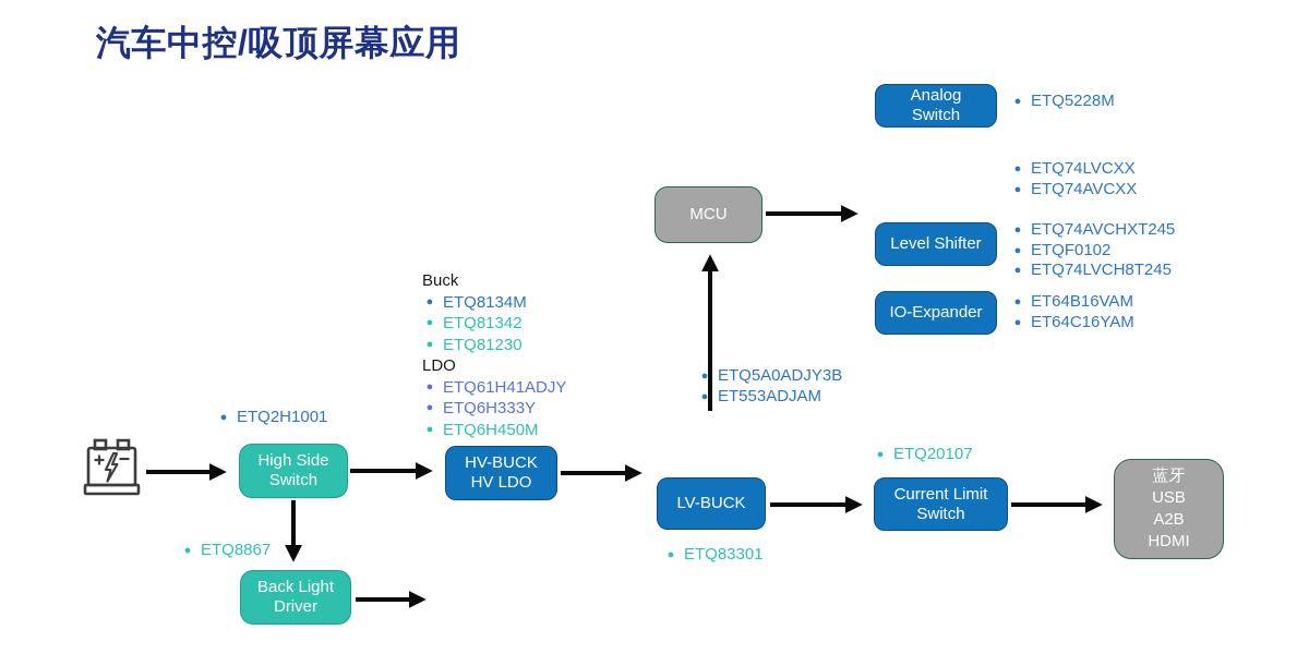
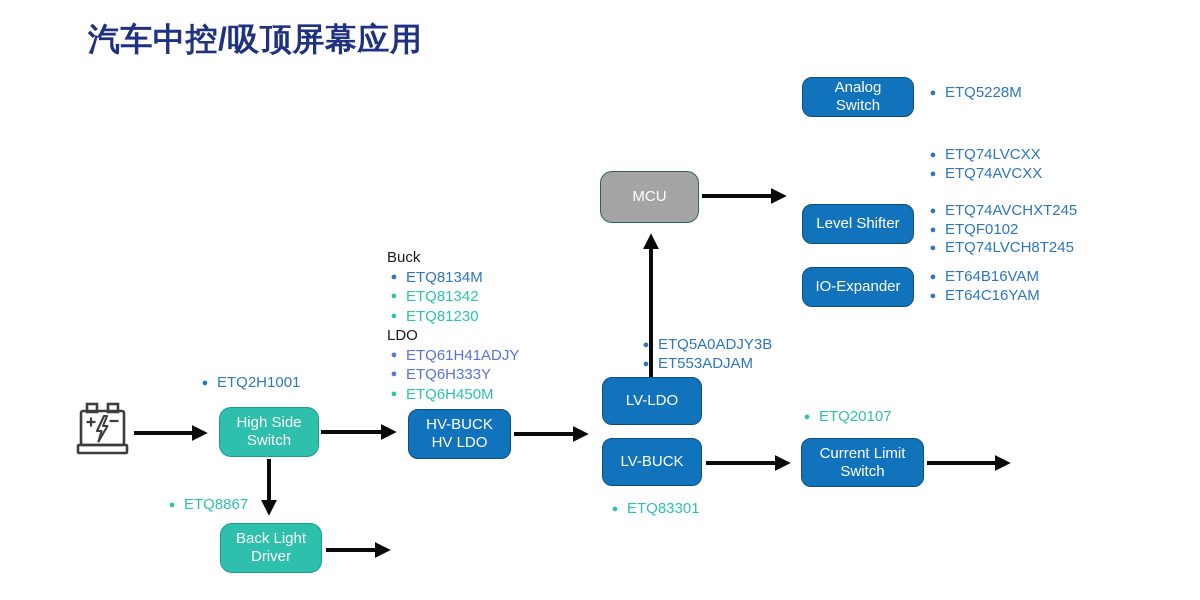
  汽车中控/吸顶屏幕应用
  Analog
  Switch
  Level Shifter
  IO-Expander
  MCU
  High Side
  Switch
  HV-BUCK
  HV LDO
+ LV-LDO
  LV-BUCK
  Current Limit
  Switch
- 蓝牙
- USB
- A2B
- HDMI
  Back Light
  Driver
  ●
  ETQ5228M
  ●
  ETQ74LVCXX
  ●
  ETQ74AVCXX
  ●
  ETQ74AVCHXT245
  ●
  ETQF0102
  ●
  ETQ74LVCH8T245
  ●
  ET64B16VAM
  ●
  ET64C16YAM
  Buck
  ●
  ETQ8134M
  ●
  ETQ81342
  ●
  ETQ81230
  LDO
  ●
  ETQ61H41ADJY
  ●
  ETQ6H333Y
  ●
  ETQ6H450M
  ●
  ETQ2H1001
  ●
  ETQ5A0ADJY3B
  ●
  ET553ADJAM
  ●
  ETQ83301
  ●
  ETQ20107
  ●
  ETQ8867
